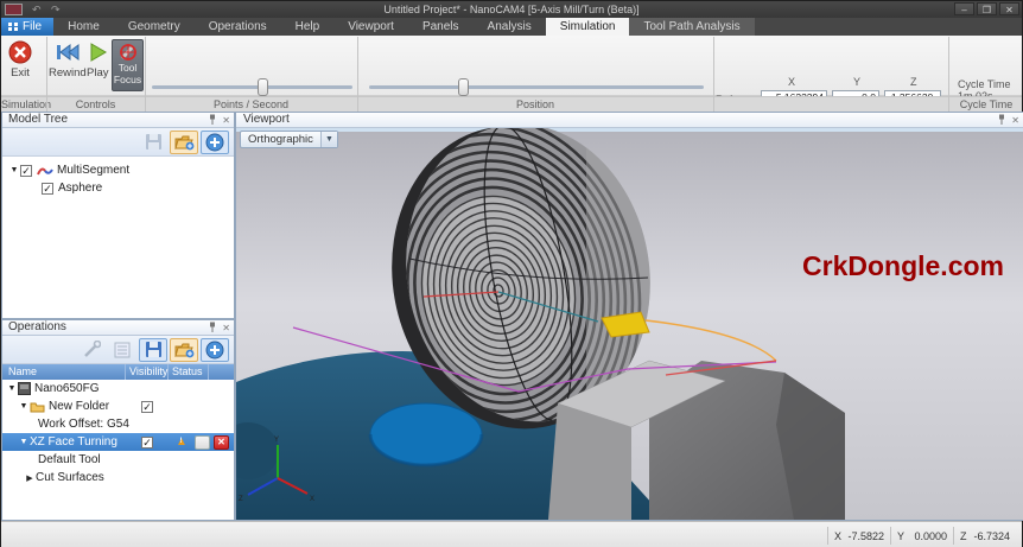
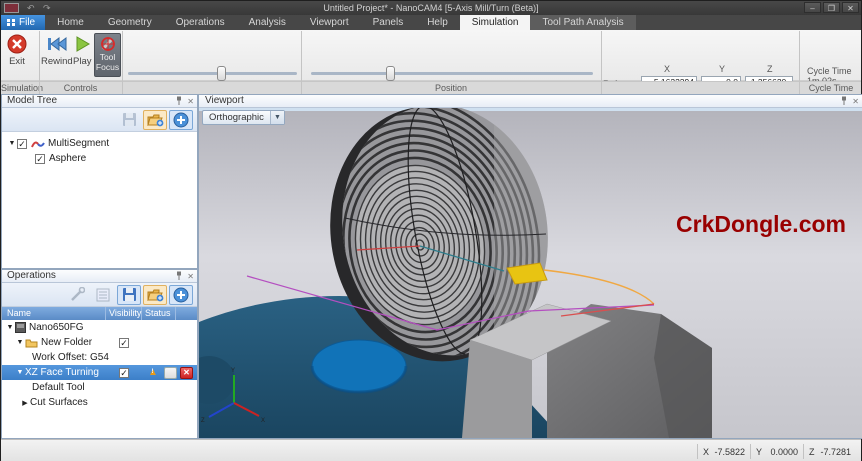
  ↶ ↷
  Untitled Project* - NanoCAM4 [5-Axis Mill/Turn (Beta)]
  –
  ❐
  ✕
  File
  Home
  Geometry
  Operations
- Help
+ Analysis
  Viewport
  Panels
- Analysis
+ Help
  Simulation
  Tool Path Analysis
  Exit
  Rewind
  Play
  Tool
  Focus
  X
  Y
  Z
  Simulatio
  Controls
- Points / Second
  Position
  Cycle Time
  Model Tree
  ✕
  ✓
  MultiSegment
  ✓
  Asphere
  Operations
  ✕
  Name
  Visibility
  Status
  Nano650FG
  New Folder
  ✓
  Work Offset: G54
  XZ Face Turning
  ✓
  ▲
  ✕
  Default Tool
  Cut Surfaces
  Viewport
  ✕
  Orthographic
  CrkDongle.com
  X
  -7.5822
  Y
  0.0000
  Z
- -6.7324
+ -7.7281
